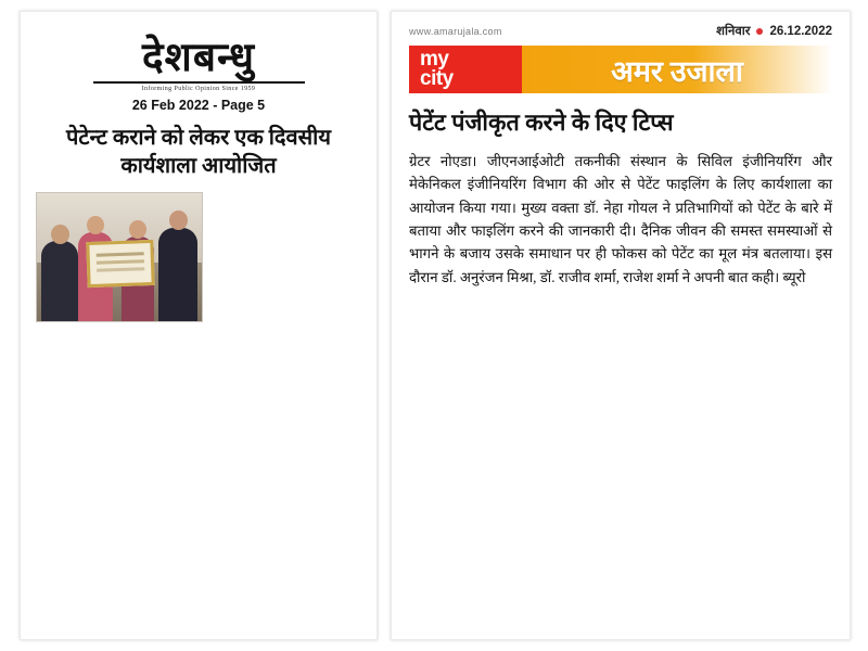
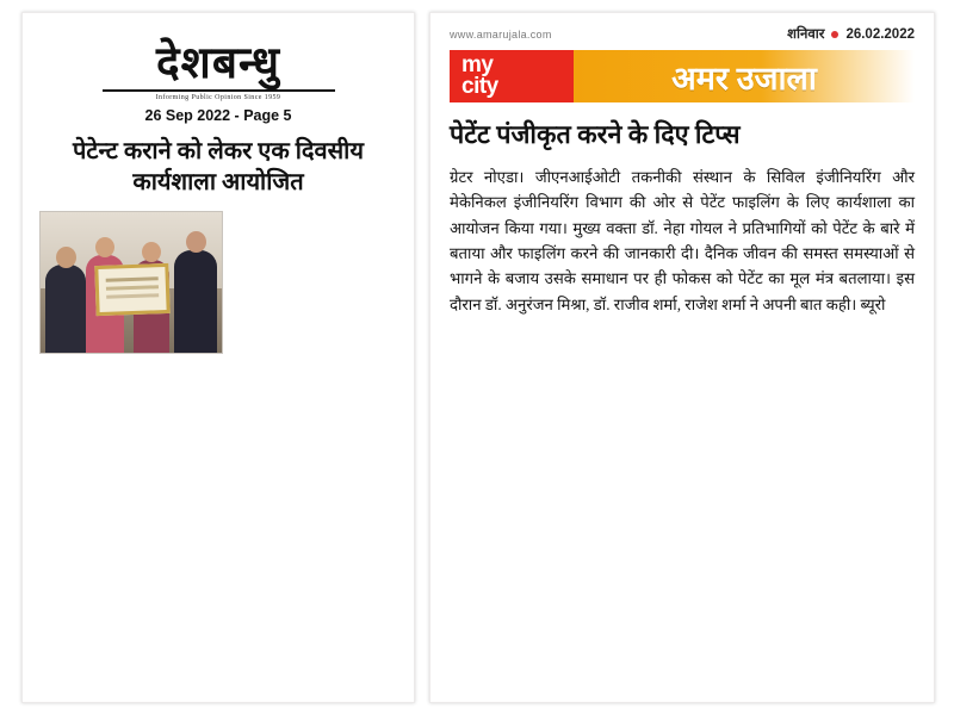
  देशबन्धु
- 26 Feb 2022 - Page 5
+ 26 Sep 2022 - Page 5
  पेटेन्ट कराने को लेकर एक दिवसीय कार्यशाला आयोजित
  www.amarujala.com
  शनिवार
- 26.12.2022
+ 26.02.2022
  my
  city
  अमर उजाला
  पेटेंट पंजीकृत करने के दिए टिप्स
  ग्रेटर नोएडा। जीएनआईओटी तकनीकी संस्थान के सिविल इंजीनियरिंग और मेकेनिकल इंजीनियरिंग विभाग की ओर से पेटेंट फाइलिंग के लिए कार्यशाला का आयोजन किया गया। मुख्य वक्ता डॉ. नेहा गोयल ने प्रतिभागियों को पेटेंट के बारे में बताया और फाइलिंग करने की जानकारी दी। दैनिक जीवन की समस्त समस्याओं से भागने के बजाय उसके समाधान पर ही फोकस को पेटेंट का मूल मंत्र बतलाया। इस दौरान डॉ. अनुरंजन मिश्रा, डॉ. राजीव शर्मा, राजेश शर्मा ने अपनी बात कही। ब्यूरो
